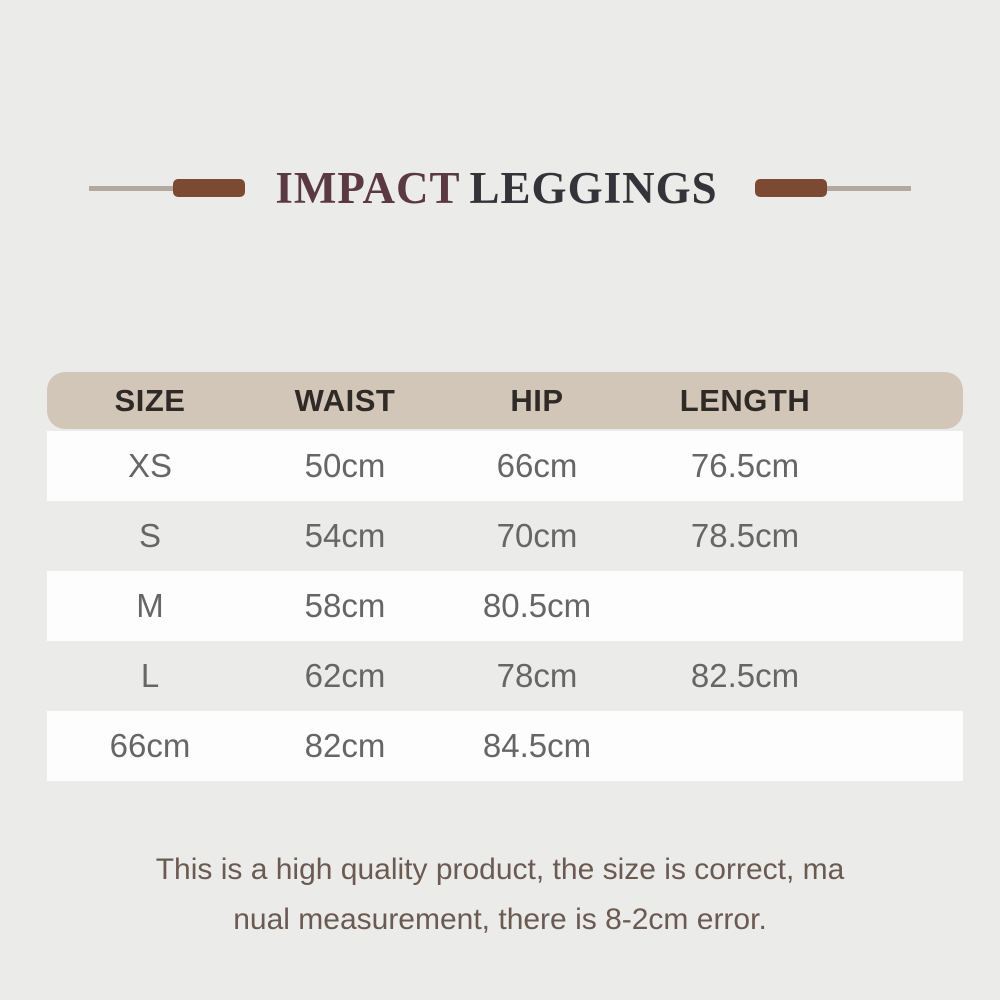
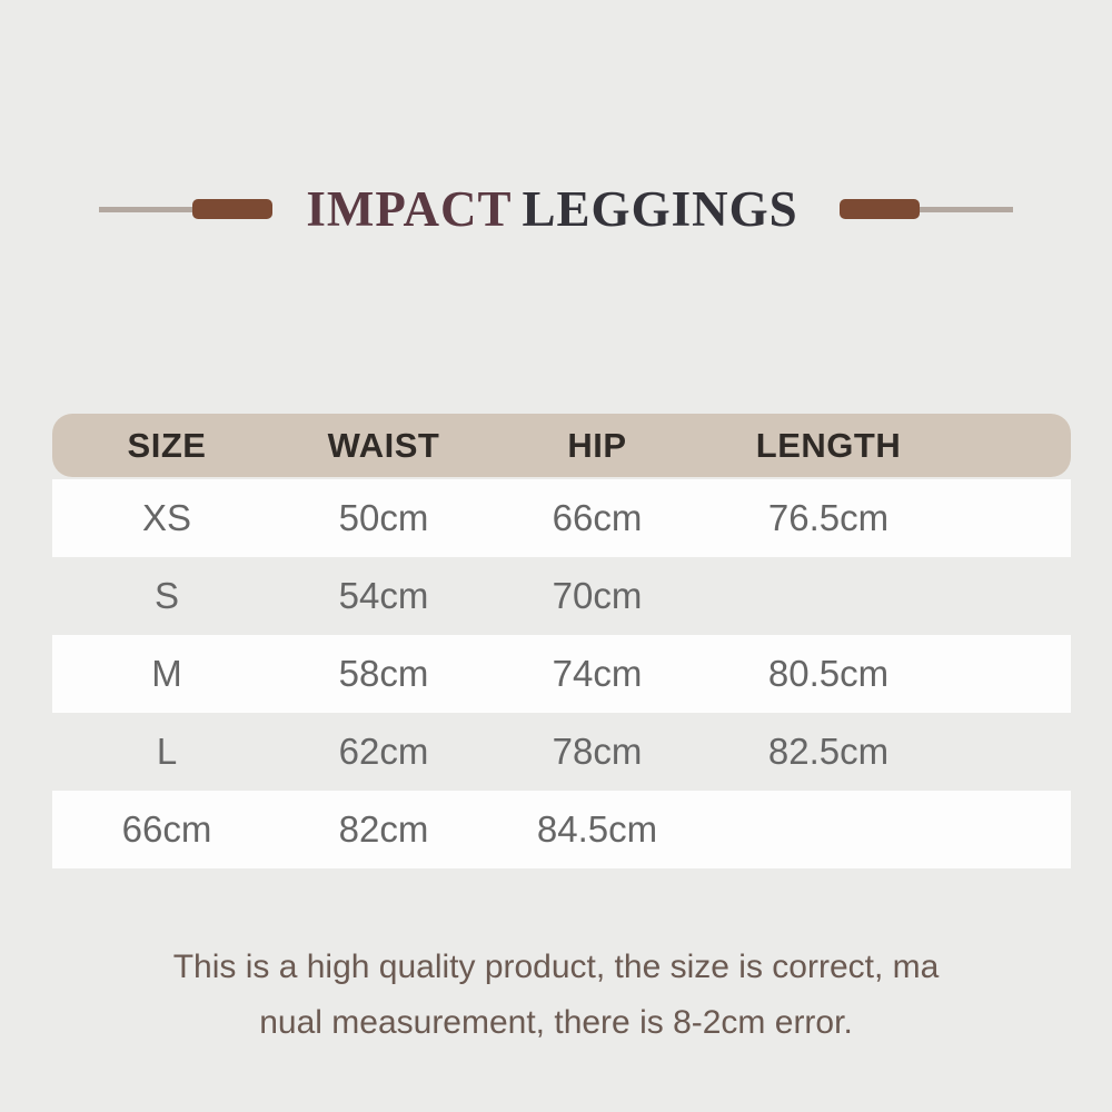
  IMPACT LEGGINGS
  SIZE
  WAIST
  HIP
  LENGTH
  XS
  50cm
  66cm
  76.5cm
  S
  54cm
  70cm
- 78.5cm
  M
  58cm
+ 74cm
  80.5cm
  L
  62cm
  78cm
  82.5cm
  66cm
  82cm
  84.5cm
  This is a high quality product, the size is correct, ma
  nual measurement, there is 8-2cm error.
